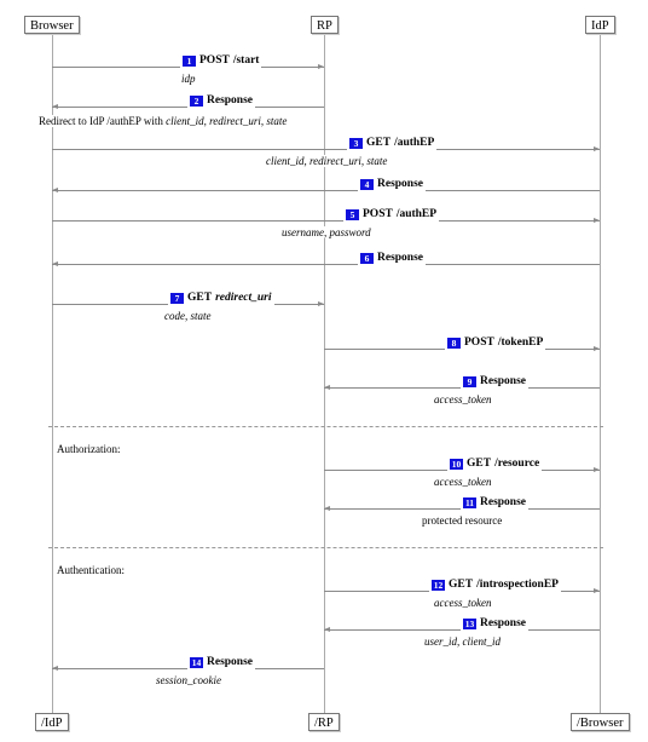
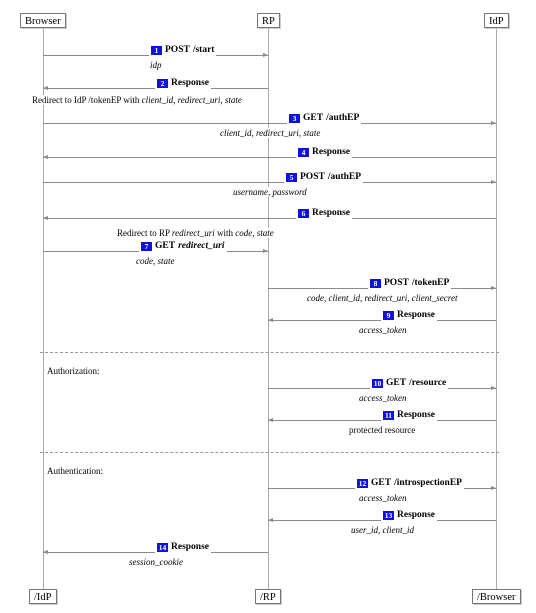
  Browser
  /IdP
  RP
  /RP
  IdP
  /Browser
  Authorization:
  Authentication:
  1
  POST
  /start
  idp
  2
  Response
  3
  GET
  /authEP
  client_id, redirect_uri, state
  4
  Response
  5
  POST
  /authEP
  username, password
  6
  Response
  7
  GET
  redirect_uri
  code, state
  8
  POST
  /tokenEP
+ code, client_id, redirect_uri, client_secret
  9
  Response
  access_token
  10
  GET
  /resource
  access_token
  11
  Response
  protected resource
  12
  GET
  /introspectionEP
  access_token
  13
  Response
  user_id, client_id
  14
  Response
  session_cookie
- Redirect to IdP /authEP with client_id, redirect_uri, state
+ Redirect to IdP /tokenEP with client_id, redirect_uri, state
+ Redirect to RP redirect_uri with code, state
